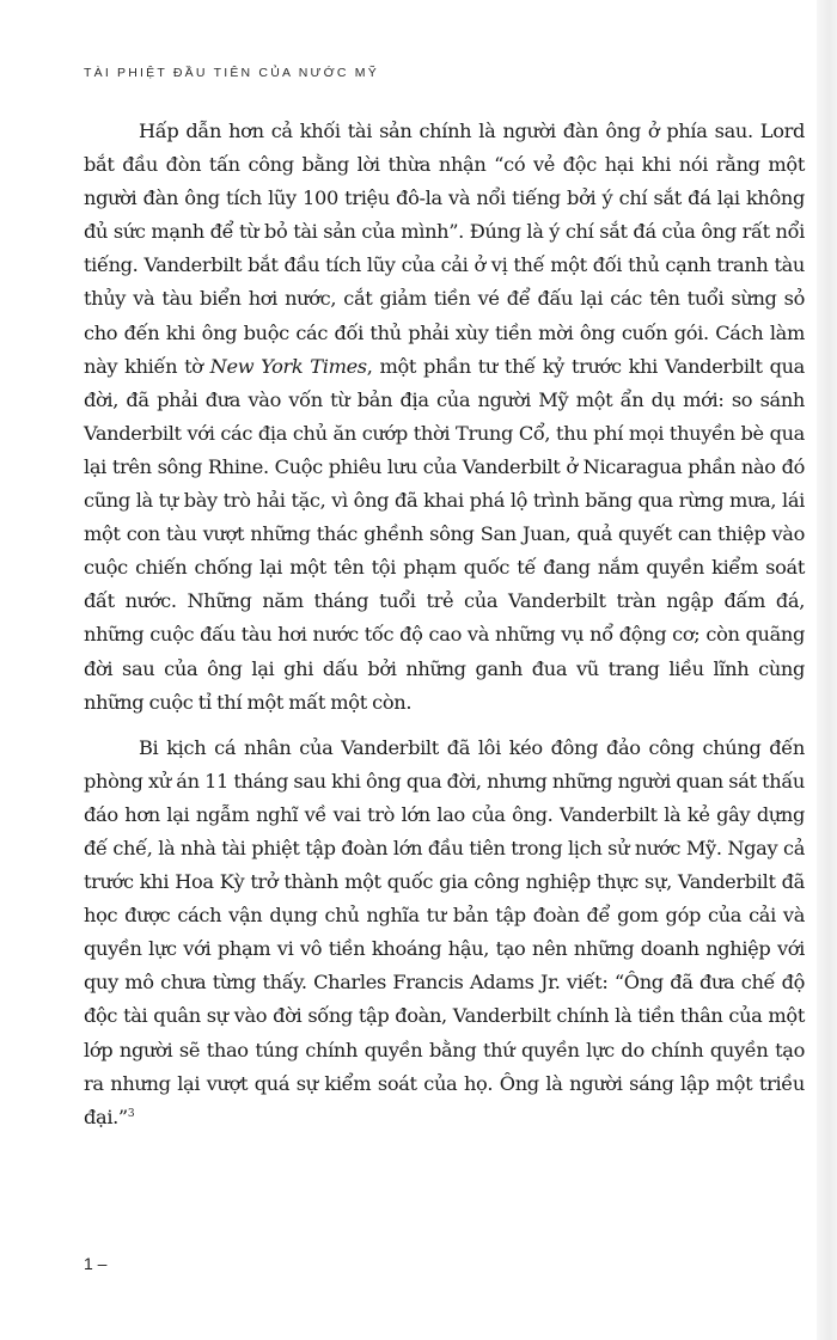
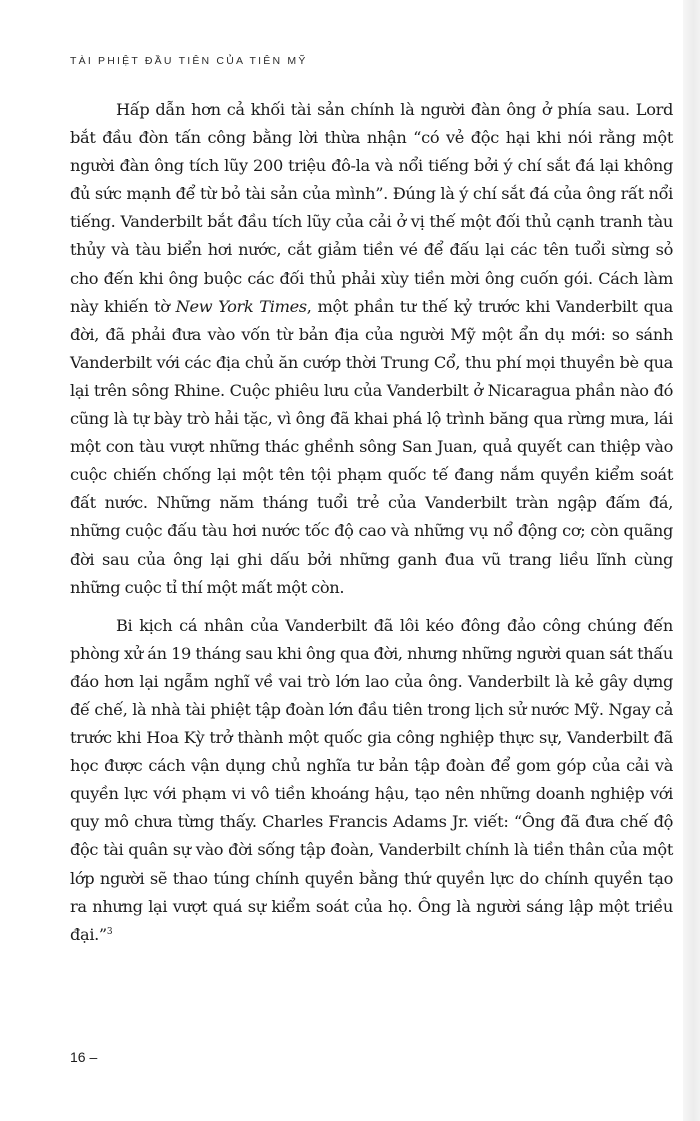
- TÀI PHIỆT ĐẦU TIÊN CỦA NƯỚC MỸ
+ TÀI PHIỆT ĐẦU TIÊN CỦA TIÊN MỸ
- Hấp dẫn hơn cả khối tài sản chính là người đàn ông ở phía sau. Lord bắt đầu đòn tấn công bằng lời thừa nhận “có vẻ độc hại khi nói rằng một người đàn ông tích lũy 100 triệu đô-la và nổi tiếng bởi ý chí sắt đá lại không đủ sức mạnh để từ bỏ tài sản của mình”. Đúng là ý chí sắt đá của ông rất nổi tiếng. Vanderbilt bắt đầu tích lũy của cải ở vị thế một đối thủ cạnh tranh tàu thủy và tàu biển hơi nước, cắt giảm tiền vé để đấu lại các tên tuổi sừng sỏ cho đến khi ông buộc các đối thủ phải xùy tiền mời ông cuốn gói. Cách làm này khiến tờ New York Times, một phần tư thế kỷ trước khi Vanderbilt qua đời, đã phải đưa vào vốn từ bản địa của người Mỹ một ẩn dụ mới: so sánh Vanderbilt với các địa chủ ăn cướp thời Trung Cổ, thu phí mọi thuyền bè qua lại trên sông Rhine. Cuộc phiêu lưu của Vanderbilt ở Nicaragua phần nào đó cũng là tự bày trò hải tặc, vì ông đã khai phá lộ trình băng qua rừng mưa, lái một con tàu vượt những thác ghềnh sông San Juan, quả quyết can thiệp vào cuộc chiến chống lại một tên tội phạm quốc tế đang nắm quyền kiểm soát đất nước. Những năm tháng tuổi trẻ của Vanderbilt tràn ngập đấm đá, những cuộc đấu tàu hơi nước tốc độ cao và những vụ nổ động cơ; còn quãng đời sau của ông lại ghi dấu bởi những ganh đua vũ trang liều lĩnh cùng những cuộc tỉ thí một mất một còn.
+ Hấp dẫn hơn cả khối tài sản chính là người đàn ông ở phía sau. Lord bắt đầu đòn tấn công bằng lời thừa nhận “có vẻ độc hại khi nói rằng một người đàn ông tích lũy 200 triệu đô-la và nổi tiếng bởi ý chí sắt đá lại không đủ sức mạnh để từ bỏ tài sản của mình”. Đúng là ý chí sắt đá của ông rất nổi tiếng. Vanderbilt bắt đầu tích lũy của cải ở vị thế một đối thủ cạnh tranh tàu thủy và tàu biển hơi nước, cắt giảm tiền vé để đấu lại các tên tuổi sừng sỏ cho đến khi ông buộc các đối thủ phải xùy tiền mời ông cuốn gói. Cách làm này khiến tờ New York Times, một phần tư thế kỷ trước khi Vanderbilt qua đời, đã phải đưa vào vốn từ bản địa của người Mỹ một ẩn dụ mới: so sánh Vanderbilt với các địa chủ ăn cướp thời Trung Cổ, thu phí mọi thuyền bè qua lại trên sông Rhine. Cuộc phiêu lưu của Vanderbilt ở Nicaragua phần nào đó cũng là tự bày trò hải tặc, vì ông đã khai phá lộ trình băng qua rừng mưa, lái một con tàu vượt những thác ghềnh sông San Juan, quả quyết can thiệp vào cuộc chiến chống lại một tên tội phạm quốc tế đang nắm quyền kiểm soát đất nước. Những năm tháng tuổi trẻ của Vanderbilt tràn ngập đấm đá, những cuộc đấu tàu hơi nước tốc độ cao và những vụ nổ động cơ; còn quãng đời sau của ông lại ghi dấu bởi những ganh đua vũ trang liều lĩnh cùng những cuộc tỉ thí một mất một còn.
- Bi kịch cá nhân của Vanderbilt đã lôi kéo đông đảo công chúng đến phòng xử án 11 tháng sau khi ông qua đời, nhưng những người quan sát thấu đáo hơn lại ngẫm nghĩ về vai trò lớn lao của ông. Vanderbilt là kẻ gây dựng đế chế, là nhà tài phiệt tập đoàn lớn đầu tiên trong lịch sử nước Mỹ. Ngay cả trước khi Hoa Kỳ trở thành một quốc gia công nghiệp thực sự, Vanderbilt đã học được cách vận dụng chủ nghĩa tư bản tập đoàn để gom góp của cải và quyền lực với phạm vi vô tiền khoáng hậu, tạo nên những doanh nghiệp với quy mô chưa từng thấy. Charles Francis Adams Jr. viết: “Ông đã đưa chế độ độc tài quân sự vào đời sống tập đoàn, Vanderbilt chính là tiền thân của một lớp người sẽ thao túng chính quyền bằng thứ quyền lực do chính quyền tạo ra nhưng lại vượt quá sự kiểm soát của họ. Ông là người sáng lập một triều đại.”3
+ Bi kịch cá nhân của Vanderbilt đã lôi kéo đông đảo công chúng đến phòng xử án 19 tháng sau khi ông qua đời, nhưng những người quan sát thấu đáo hơn lại ngẫm nghĩ về vai trò lớn lao của ông. Vanderbilt là kẻ gây dựng đế chế, là nhà tài phiệt tập đoàn lớn đầu tiên trong lịch sử nước Mỹ. Ngay cả trước khi Hoa Kỳ trở thành một quốc gia công nghiệp thực sự, Vanderbilt đã học được cách vận dụng chủ nghĩa tư bản tập đoàn để gom góp của cải và quyền lực với phạm vi vô tiền khoáng hậu, tạo nên những doanh nghiệp với quy mô chưa từng thấy. Charles Francis Adams Jr. viết: “Ông đã đưa chế độ độc tài quân sự vào đời sống tập đoàn, Vanderbilt chính là tiền thân của một lớp người sẽ thao túng chính quyền bằng thứ quyền lực do chính quyền tạo ra nhưng lại vượt quá sự kiểm soát của họ. Ông là người sáng lập một triều đại.”3
- 1 –
+ 16 –
